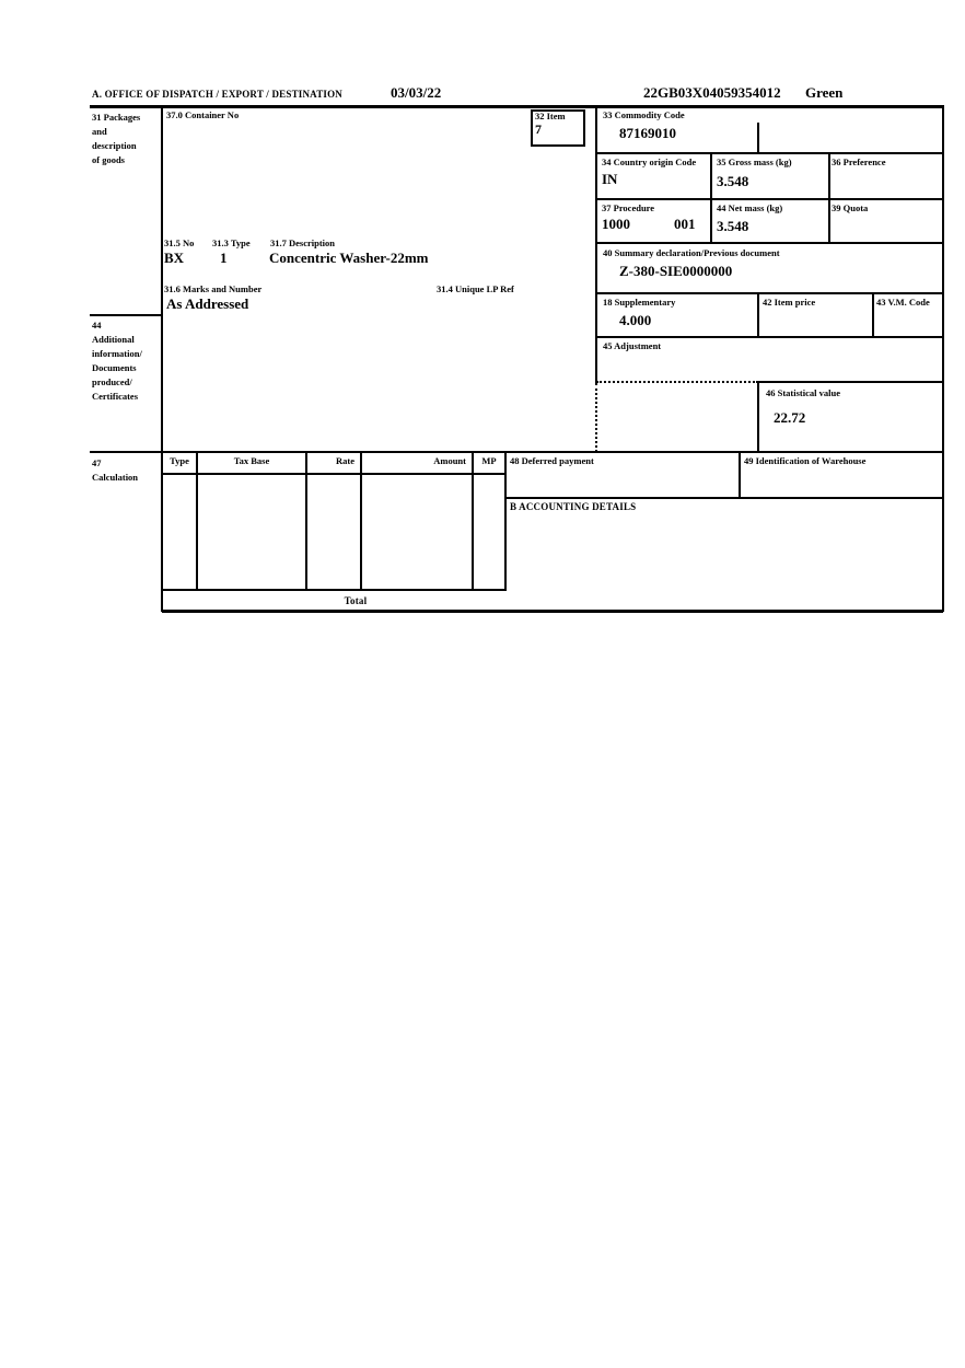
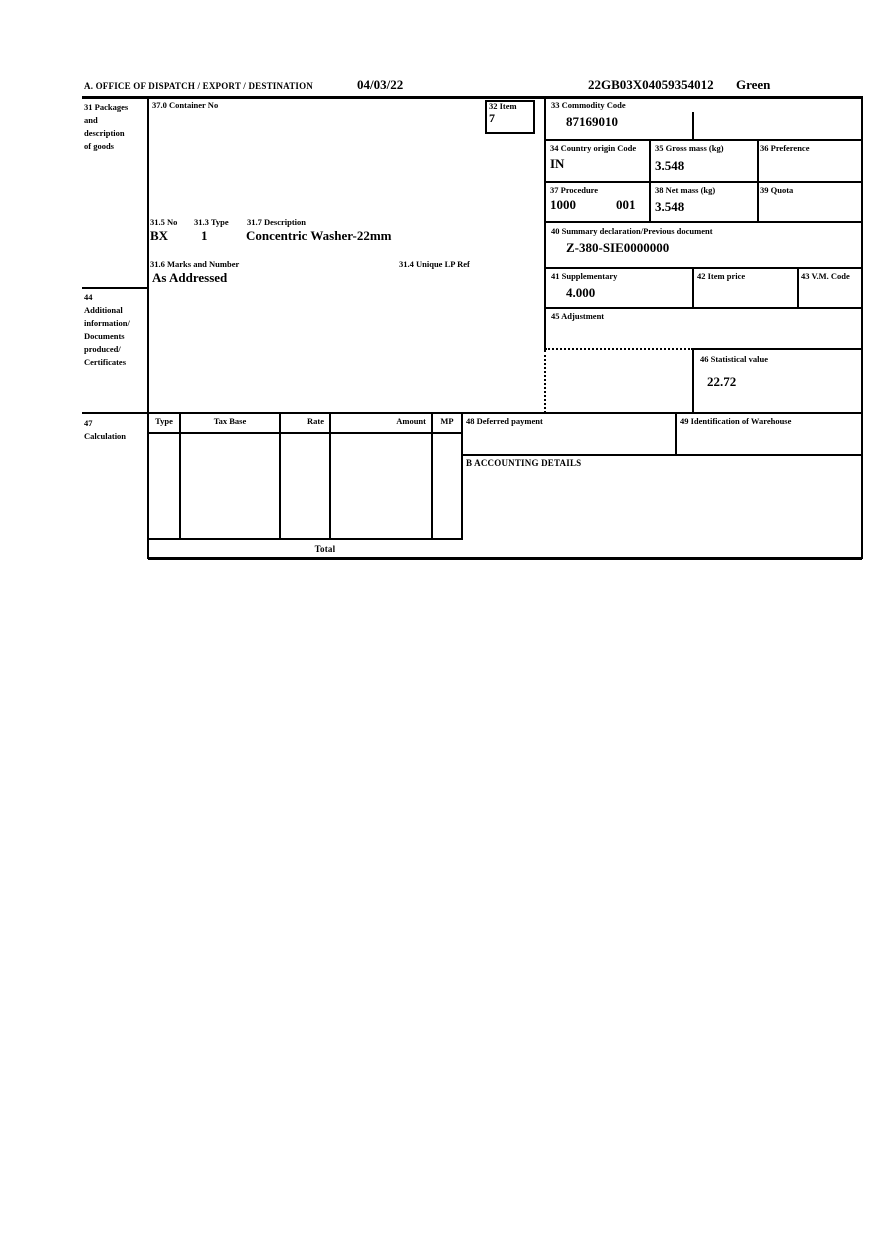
  A. OFFICE OF DISPATCH / EXPORT / DESTINATION
- 03/03/22
+ 04/03/22
  22GB03X04059354012
  Green
  31 Packages
  and
  description
  of goods
  44
  Additional
  information/
  Documents
  produced/
  Certificates
  47
  Calculation
  37.0 Container No
  32 Item
  7
  31.5 No
  31.3 Type
  31.7 Description
  BX
  1
  Concentric Washer-22mm
  31.6 Marks and Number
  31.4 Unique LP Ref
  As Addressed
  33 Commodity Code
  87169010
  34 Country origin Code
  IN
  35 Gross mass (kg)
  3.548
  36 Preference
  37 Procedure
  1000
  001
- 44 Net mass (kg)
+ 38 Net mass (kg)
  3.548
  39 Quota
  40 Summary declaration/Previous document
  Z-380-SIE0000000
- 18 Supplementary
+ 41 Supplementary
  4.000
  42 Item price
  43 V.M. Code
  45 Adjustment
  46 Statistical value
  22.72
  Type
  Tax Base
  Rate
  Amount
  MP
  Total
  48 Deferred payment
  49 Identification of Warehouse
  B ACCOUNTING DETAILS
